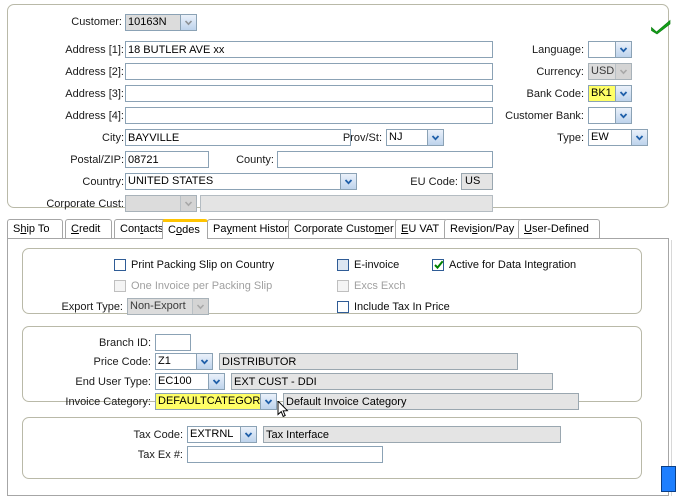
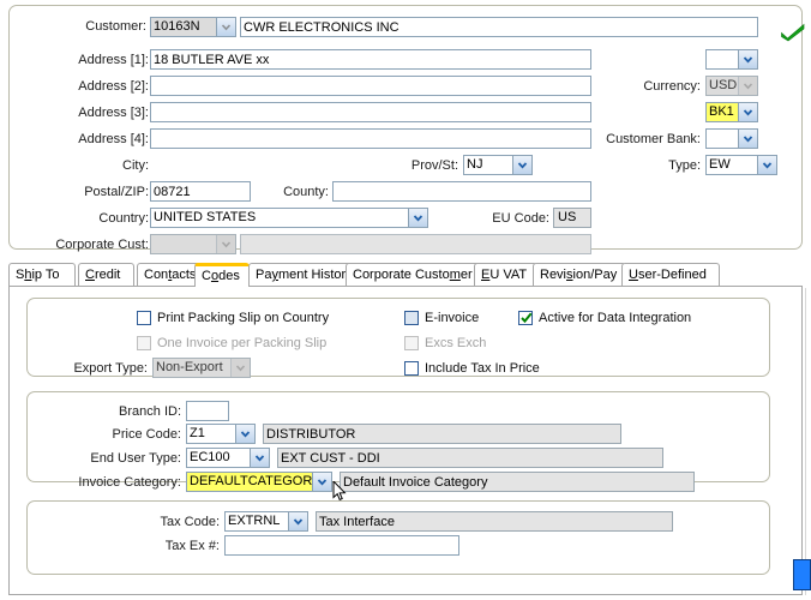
  Customer:
  10163N
+ CWR ELECTRONICS INC
  Address [1]:
  18 BUTLER AVE xx
  Address [2]:
  Address [3]:
  Address [4]:
  City:
- BAYVILLE
  Prov/St:
  NJ
  Postal/ZIP:
  08721
  County:
  Country:
  UNITED STATES
  EU Code:
  US
  Corporate Cust:
- Language:
  Currency:
  USD
- Bank Code:
  BK1
  Customer Bank:
  Type:
  EW
  Ship To
  Credit
  Contacts
  Codes
  Payment Histor
  Corporate Customer
  EU VAT
  Revision/Pay
  User-Defined
  Print Packing Slip on Country
  One Invoice per Packing Slip
  E-invoice
  Excs Exch
  Active for Data Integration
  Include Tax In Price
  Export Type:
  Non-Export
  Branch ID:
  Price Code:
  Z1
  DISTRIBUTOR
  End User Type:
  EC100
  EXT CUST - DDI
  Invoice Category:
  DEFAULTCATEGOR
  Default Invoice Category
  Tax Code:
  EXTRNL
  Tax Interface
  Tax Ex #:
